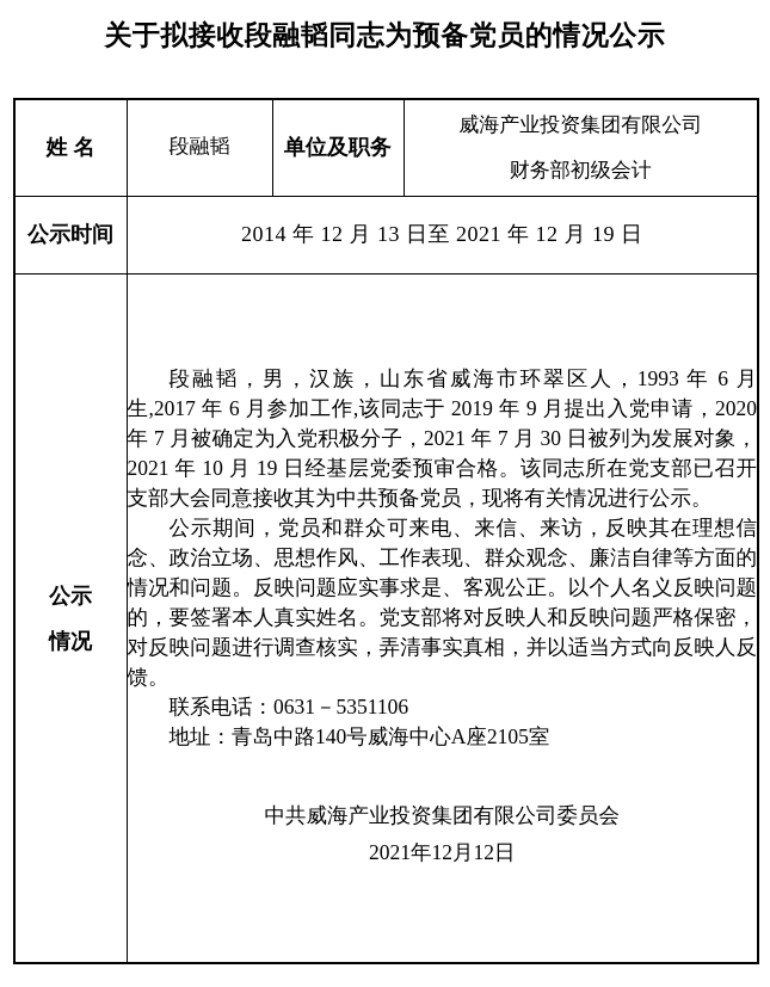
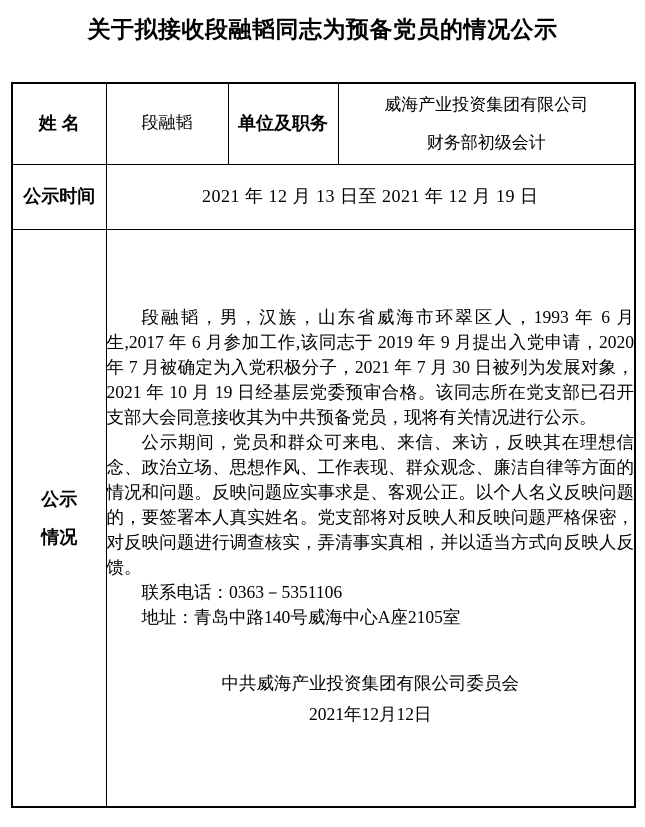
  关于拟接收段融韬同志为预备党员的情况公示
  姓 名	段融韬	单位及职务	威海产业投资集团有限公司 财务部初级会计
- 公示时间	2014 年 12 月 13 日至 2021 年 12 月 19 日
+ 公示时间	2021 年 12 月 13 日至 2021 年 12 月 19 日
- 公示 情况	段融韬，男，汉族，山东省威海市环翠区人，1993 年 6 月生,2017 年 6 月参加工作,该同志于 2019 年 9 月提出入党申请，2020 年 7 月被确定为入党积极分子，2021 年 7 月 30 日被列为发展对象，2021 年 10 月 19 日经基层党委预审合格。该同志所在党支部已召开支部大会同意接收其为中共预备党员，现将有关情况进行公示。 公示期间，党员和群众可来电、来信、来访，反映其在理想信念、政治立场、思想作风、工作表现、群众观念、廉洁自律等方面的情况和问题。反映问题应实事求是、客观公正。以个人名义反映问题的，要签署本人真实姓名。党支部将对反映人和反映问题严格保密，对反映问题进行调查核实，弄清事实真相，并以适当方式向反映人反馈。 联系电话：0631－5351106 地址：青岛中路140号威海中心A座2105室 中共威海产业投资集团有限公司委员会 2021年12月12日
+ 公示 情况	段融韬，男，汉族，山东省威海市环翠区人，1993 年 6 月生,2017 年 6 月参加工作,该同志于 2019 年 9 月提出入党申请，2020 年 7 月被确定为入党积极分子，2021 年 7 月 30 日被列为发展对象，2021 年 10 月 19 日经基层党委预审合格。该同志所在党支部已召开支部大会同意接收其为中共预备党员，现将有关情况进行公示。 公示期间，党员和群众可来电、来信、来访，反映其在理想信念、政治立场、思想作风、工作表现、群众观念、廉洁自律等方面的情况和问题。反映问题应实事求是、客观公正。以个人名义反映问题的，要签署本人真实姓名。党支部将对反映人和反映问题严格保密，对反映问题进行调查核实，弄清事实真相，并以适当方式向反映人反馈。 联系电话：0363－5351106 地址：青岛中路140号威海中心A座2105室 中共威海产业投资集团有限公司委员会 2021年12月12日
